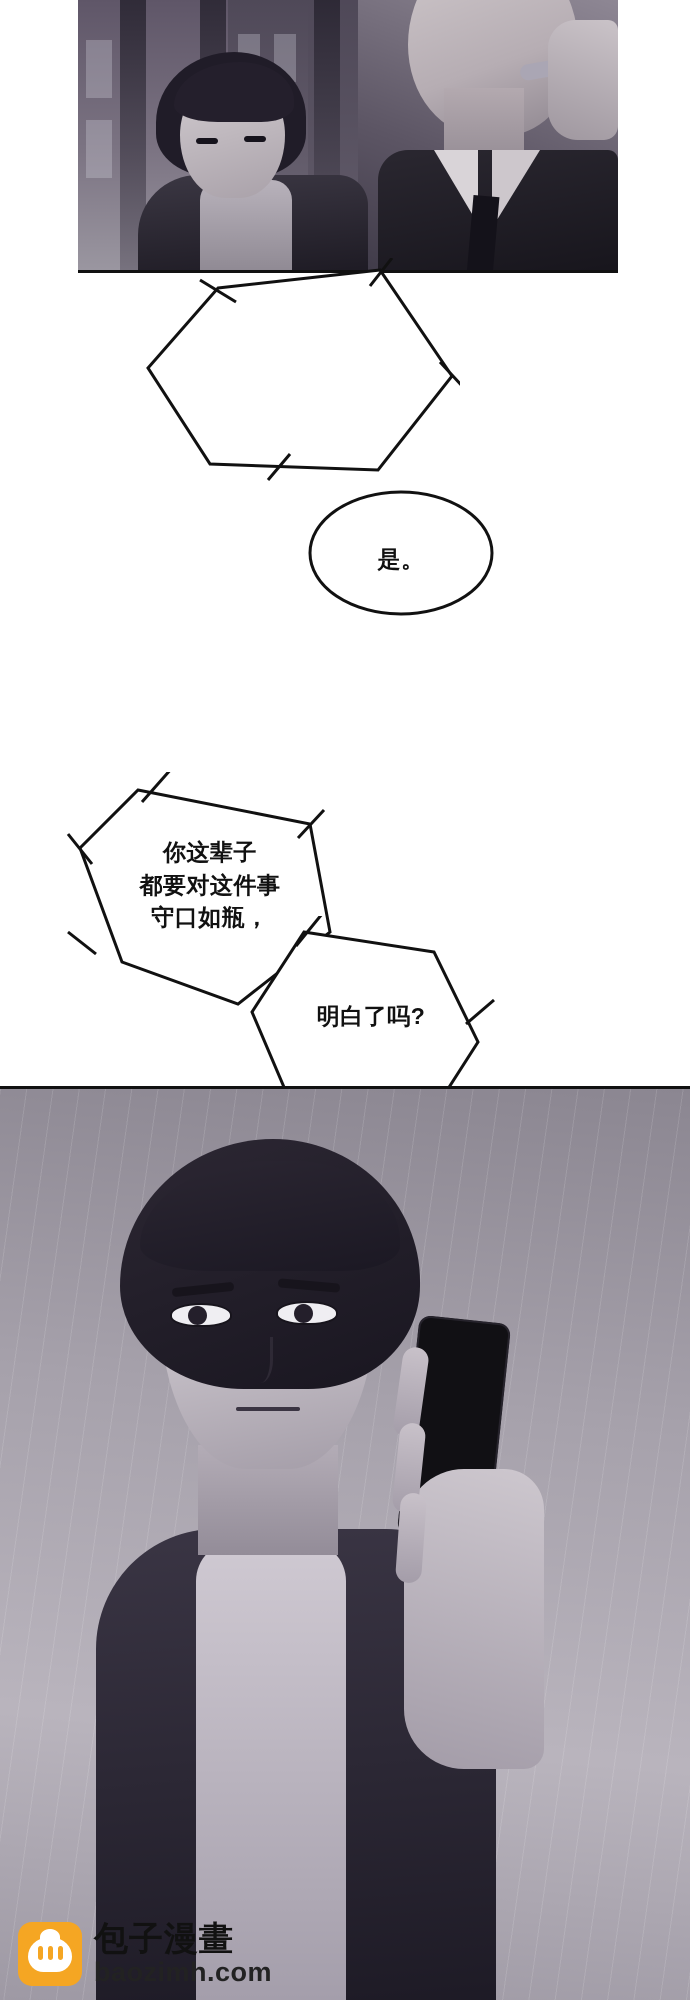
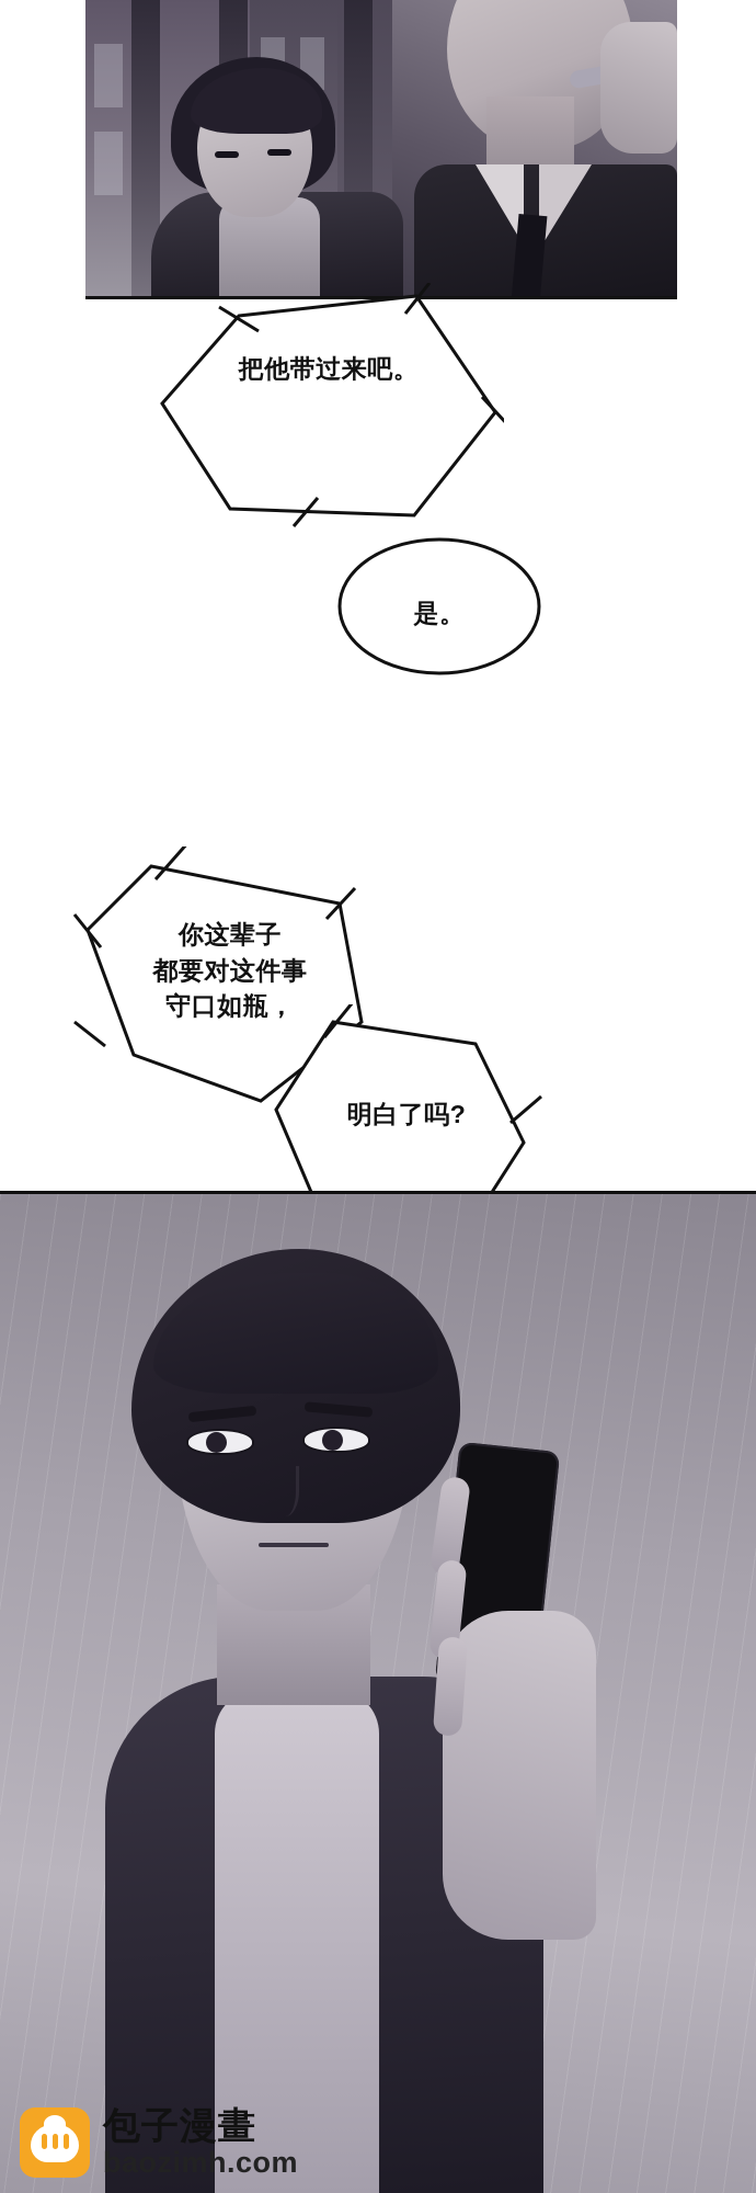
+ 把他带过来吧。
  是。
  你这辈子
  都要对这件事
  守口如瓶，
  明白了吗?
  包子漫畫
  baozimh.com
